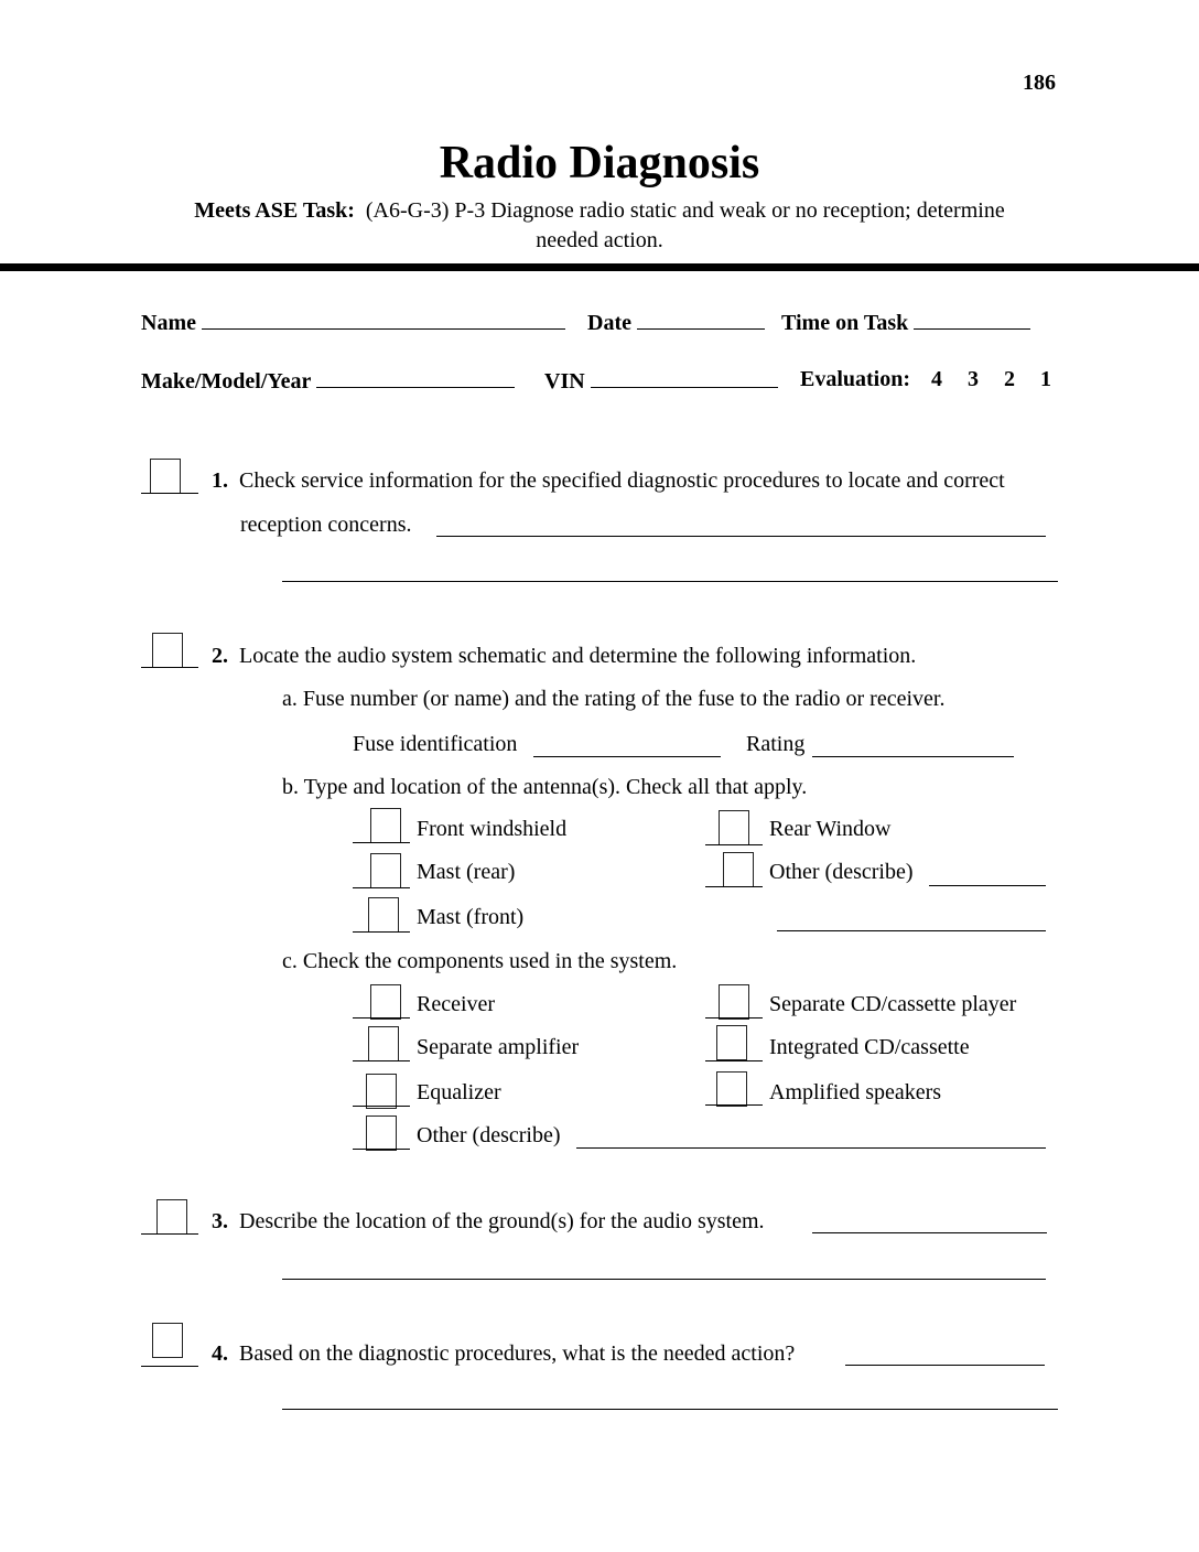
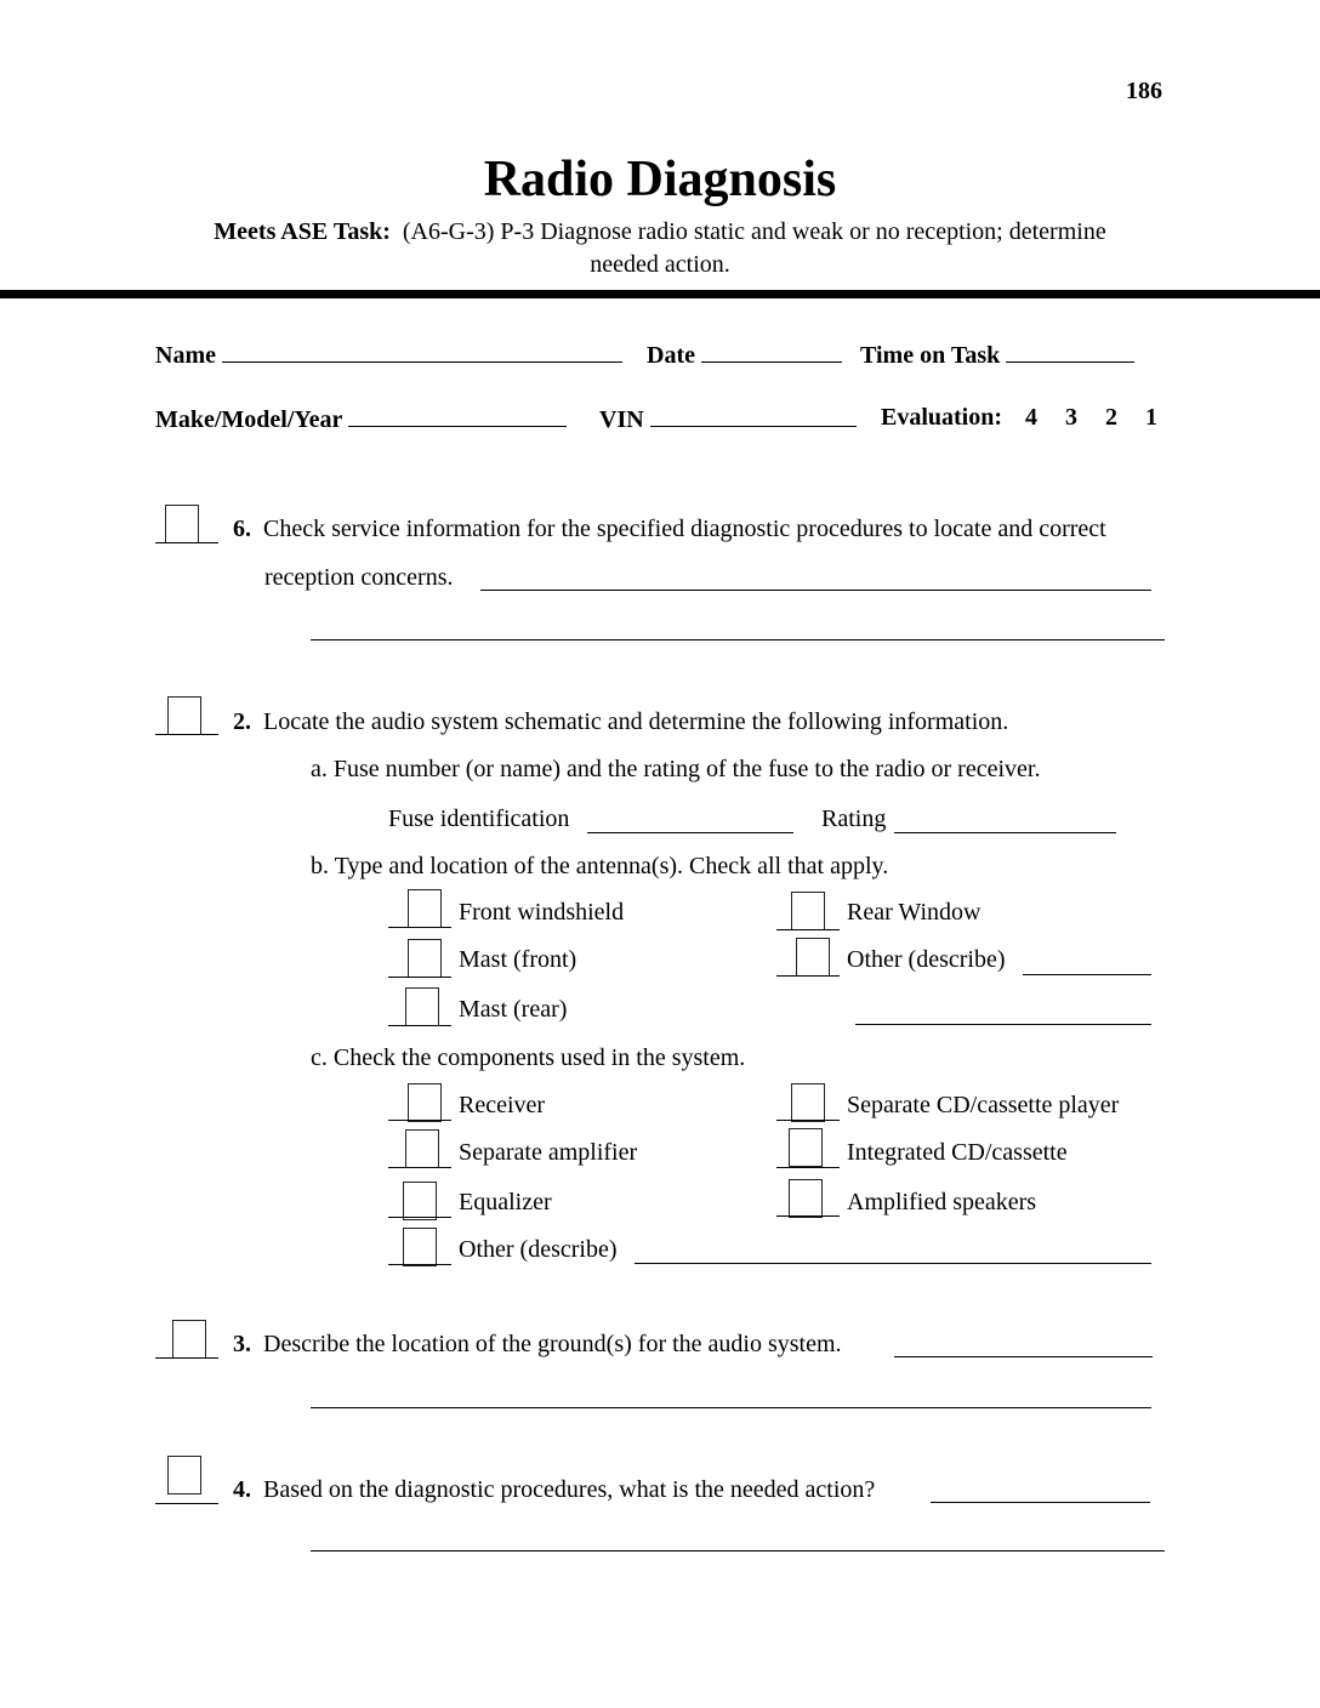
  186
  Radio Diagnosis
  Meets ASE Task: (A6-G-3) P-3 Diagnose radio static and weak or no reception; determine
  needed action.
  Name
  Date
  Time on Task
  Make/Model/Year
  VIN
  Evaluation: 4 3 2 1
- 1. Check service information for the specified diagnostic procedures to locate and correct
+ 6. Check service information for the specified diagnostic procedures to locate and correct
  reception concerns.
  2. Locate the audio system schematic and determine the following information.
  a. Fuse number (or name) and the rating of the fuse to the radio or receiver.
  Fuse identification
  Rating
  b. Type and location of the antenna(s). Check all that apply.
  Front windshield
  Rear Window
- Mast (rear)
+ Mast (front)
  Other (describe)
- Mast (front)
+ Mast (rear)
  c. Check the components used in the system.
  Receiver
  Separate CD/cassette player
  Separate amplifier
  Integrated CD/cassette
  Equalizer
  Amplified speakers
  Other (describe)
  3. Describe the location of the ground(s) for the audio system.
  4. Based on the diagnostic procedures, what is the needed action?
